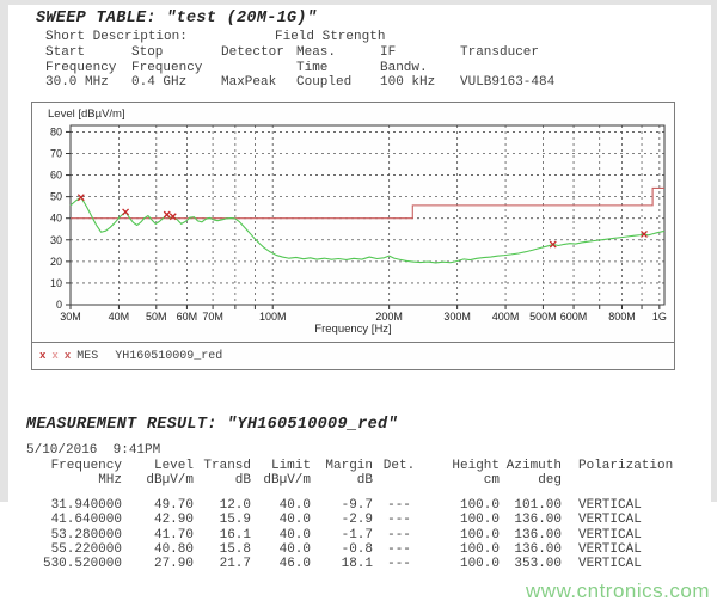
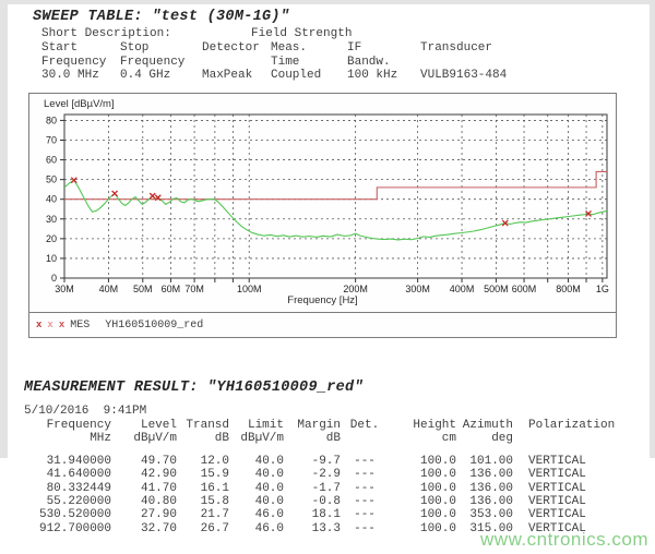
- SWEEP TABLE: "test (20M-1G)"
+ SWEEP TABLE: "test (30M-1G)"
  Short Description:
  Field Strength
  Start
  Frequency
  30.0 MHz
  Stop
  Frequency
  0.4 GHz
  Detector
  MaxPeak
  Meas.
  Time
  Coupled
  IF
  Bandw.
  100 kHz
  Transducer
  VULB9163-484
  Level [dBµV/m]
  0
  10
  20
  30
  40
  50
  60
  70
  80
  30M
  40M
  50M
  60M
  70M
  100M
  200M
  300M
  400M
  500M
  600M
  800M
  1G
  Frequency [Hz]
  x
  x
  x
  MES
  YH160510009_red
  MEASUREMENT RESULT: "YH160510009_red"
  5/10/2016 9:41PM
  Frequency	Level	Transd	Limit	Margin	Det.	Height	Azimuth	Polarization
  MHz	dBµV/m	dB	dBµV/m	dB		cm	deg
  31.940000	49.70	12.0	40.0	-9.7	---	100.0	101.00	VERTICAL
  41.640000	42.90	15.9	40.0	-2.9	---	100.0	136.00	VERTICAL
- 53.280000	41.70	16.1	40.0	-1.7	---	100.0	136.00	VERTICAL
+ 80.332449	41.70	16.1	40.0	-1.7	---	100.0	136.00	VERTICAL
  55.220000	40.80	15.8	40.0	-0.8	---	100.0	136.00	VERTICAL
  530.520000	27.90	21.7	46.0	18.1	---	100.0	353.00	VERTICAL
+ 912.700000	32.70	26.7	46.0	13.3	---	100.0	315.00	VERTICAL
  www.cntronics.com
